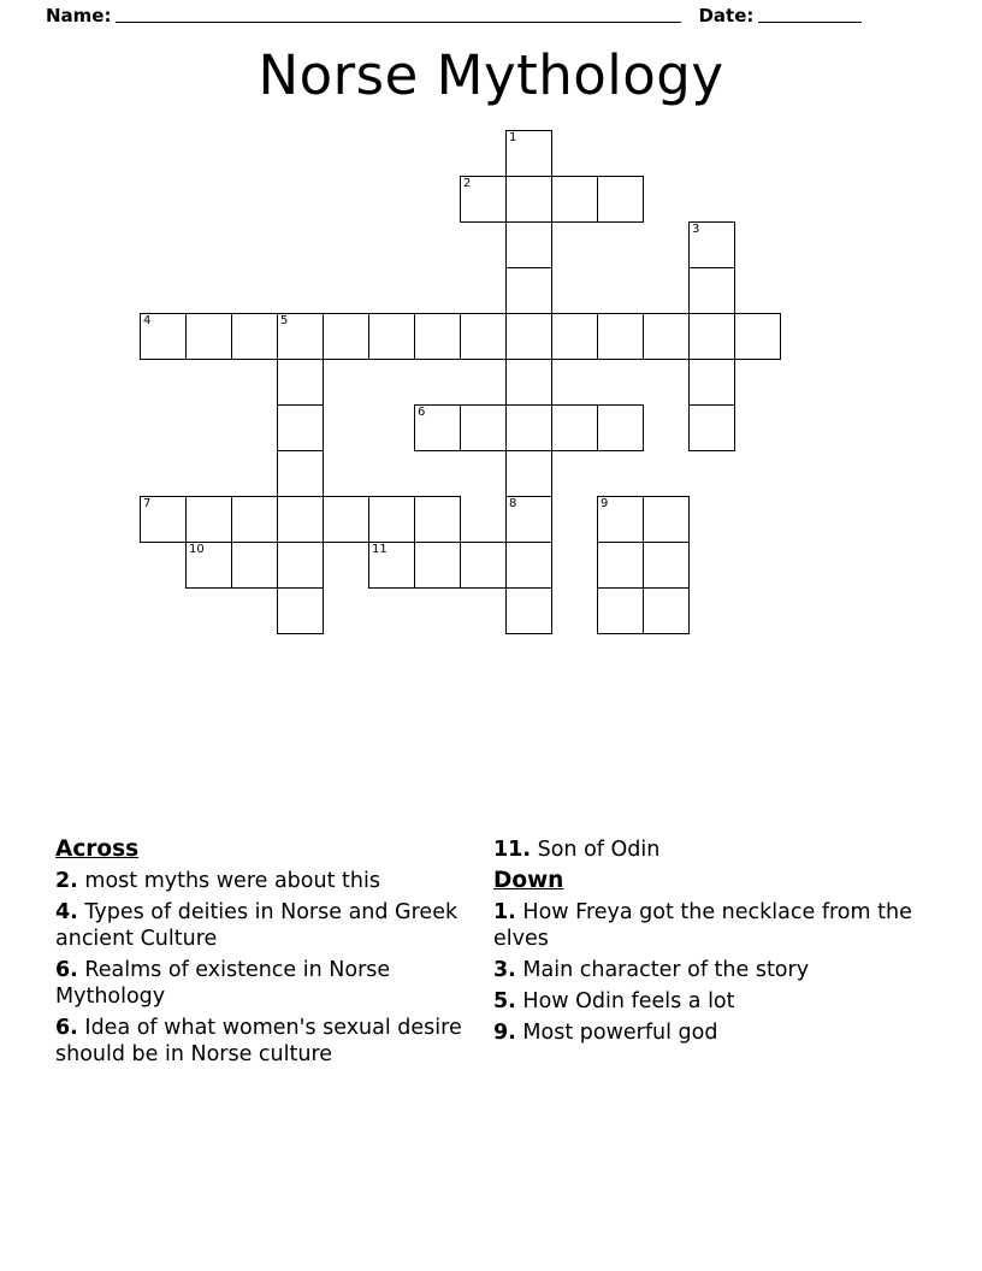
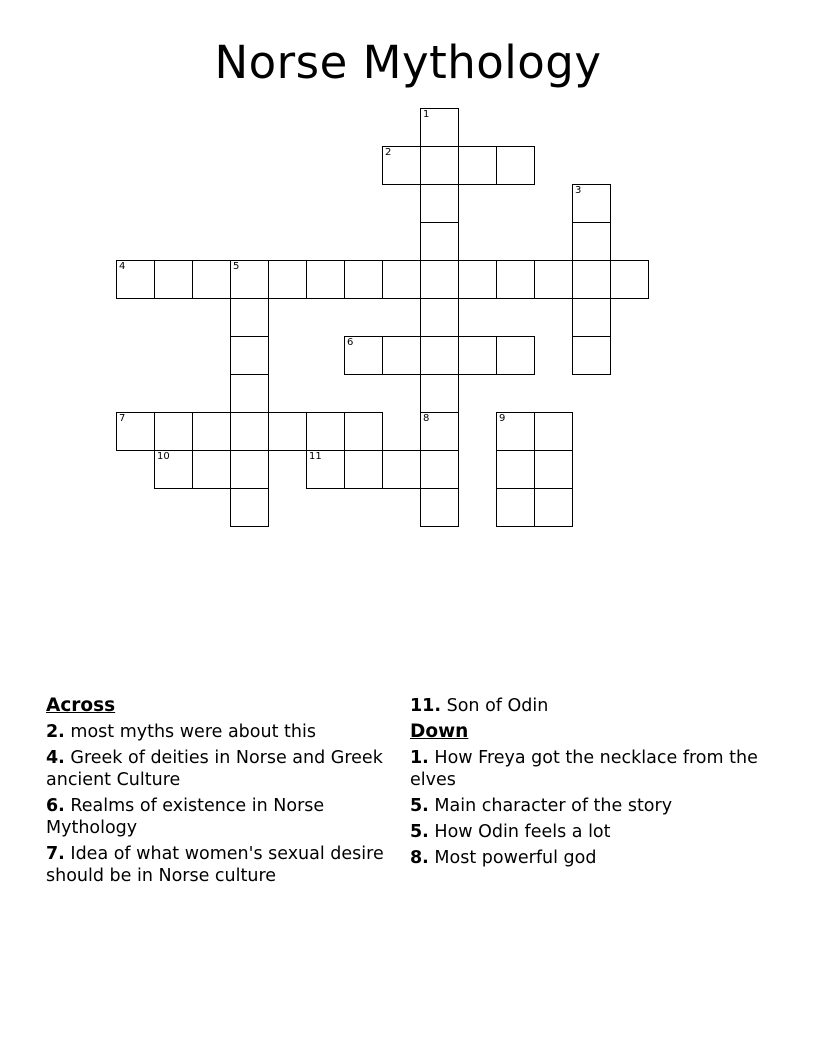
- Name:
- Date:
  Norse Mythology
  1
  2
  3
  4
  5
  6
  7
  8
  9
  10
  11
  Across
  2. most myths were about this
- 4. Types of deities in Norse and Greek ancient Culture
+ 4. Greek of deities in Norse and Greek ancient Culture
  6. Realms of existence in Norse Mythology
- 6. Idea of what women's sexual desire should be in Norse culture
+ 7. Idea of what women's sexual desire should be in Norse culture
  11. Son of Odin
  Down
  1. How Freya got the necklace from the elves
- 3. Main character of the story
+ 5. Main character of the story
  5. How Odin feels a lot
- 9. Most powerful god
+ 8. Most powerful god
